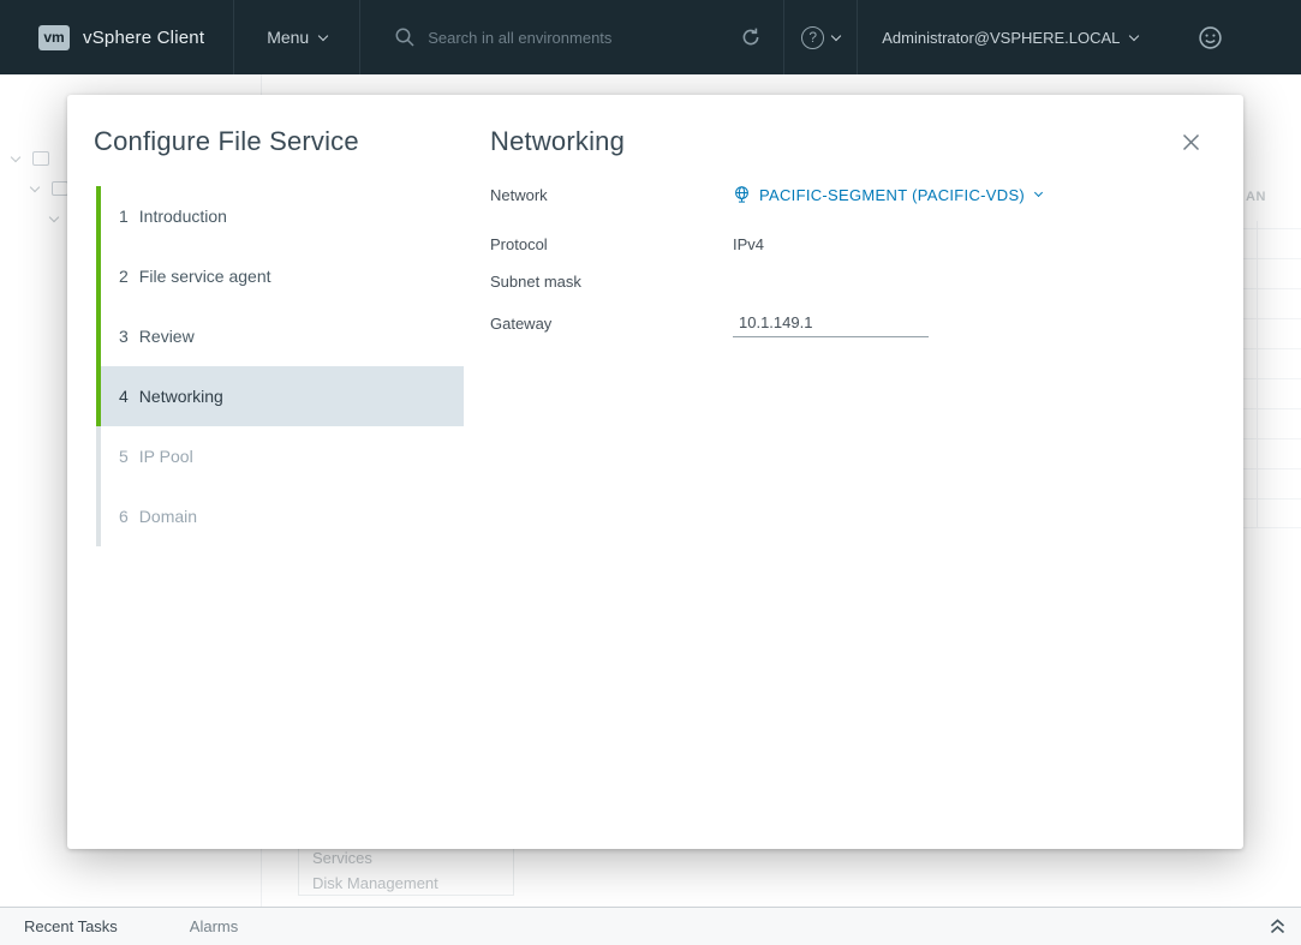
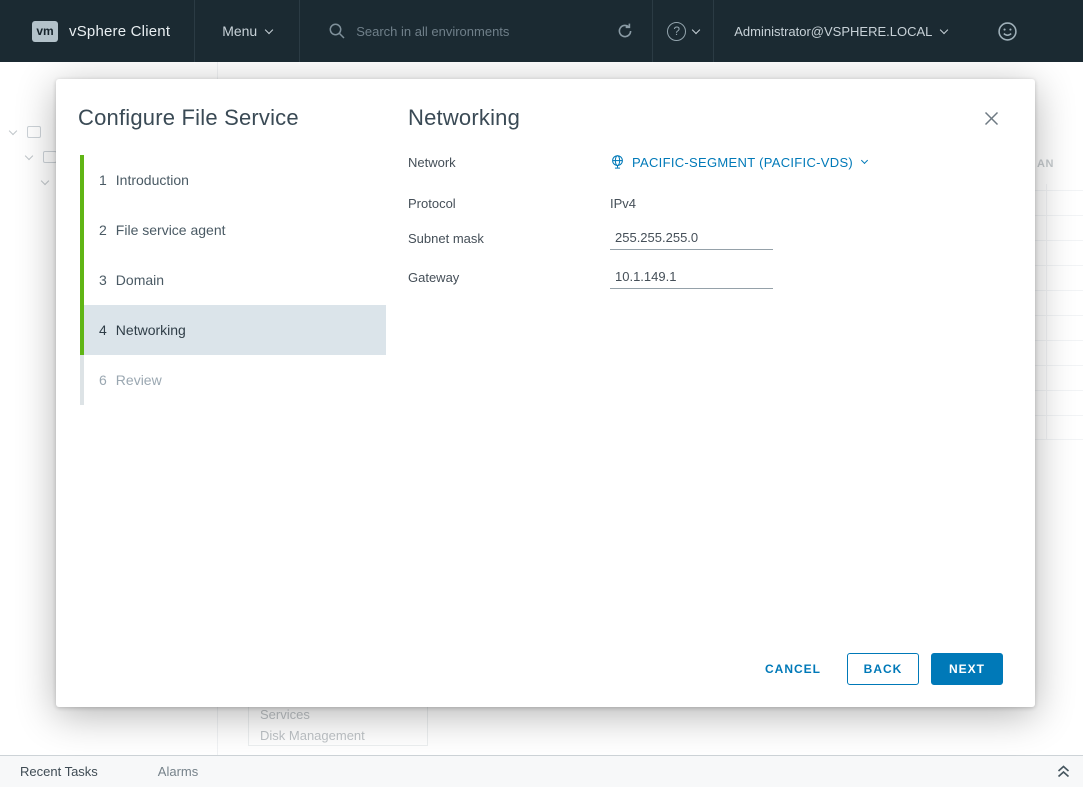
  vm
  vSphere Client
  Menu
  Search in all environments
  ?
  Administrator@VSPHERE.LOCAL
  AN
  Services
  Disk Management
  Recent Tasks
  Alarms
  Configure File Service
  1
  Introduction
  2
  File service agent
  3
- Review
+ Domain
  4
  Networking
- 5
- IP Pool
  6
- Domain
+ Review
  Networking
  Network
  PACIFIC-SEGMENT (PACIFIC-VDS)
  Protocol
  IPv4
  Subnet mask
+ 255.255.255.0
  Gateway
  10.1.149.1
+ CANCEL
+ BACK
+ NEXT
